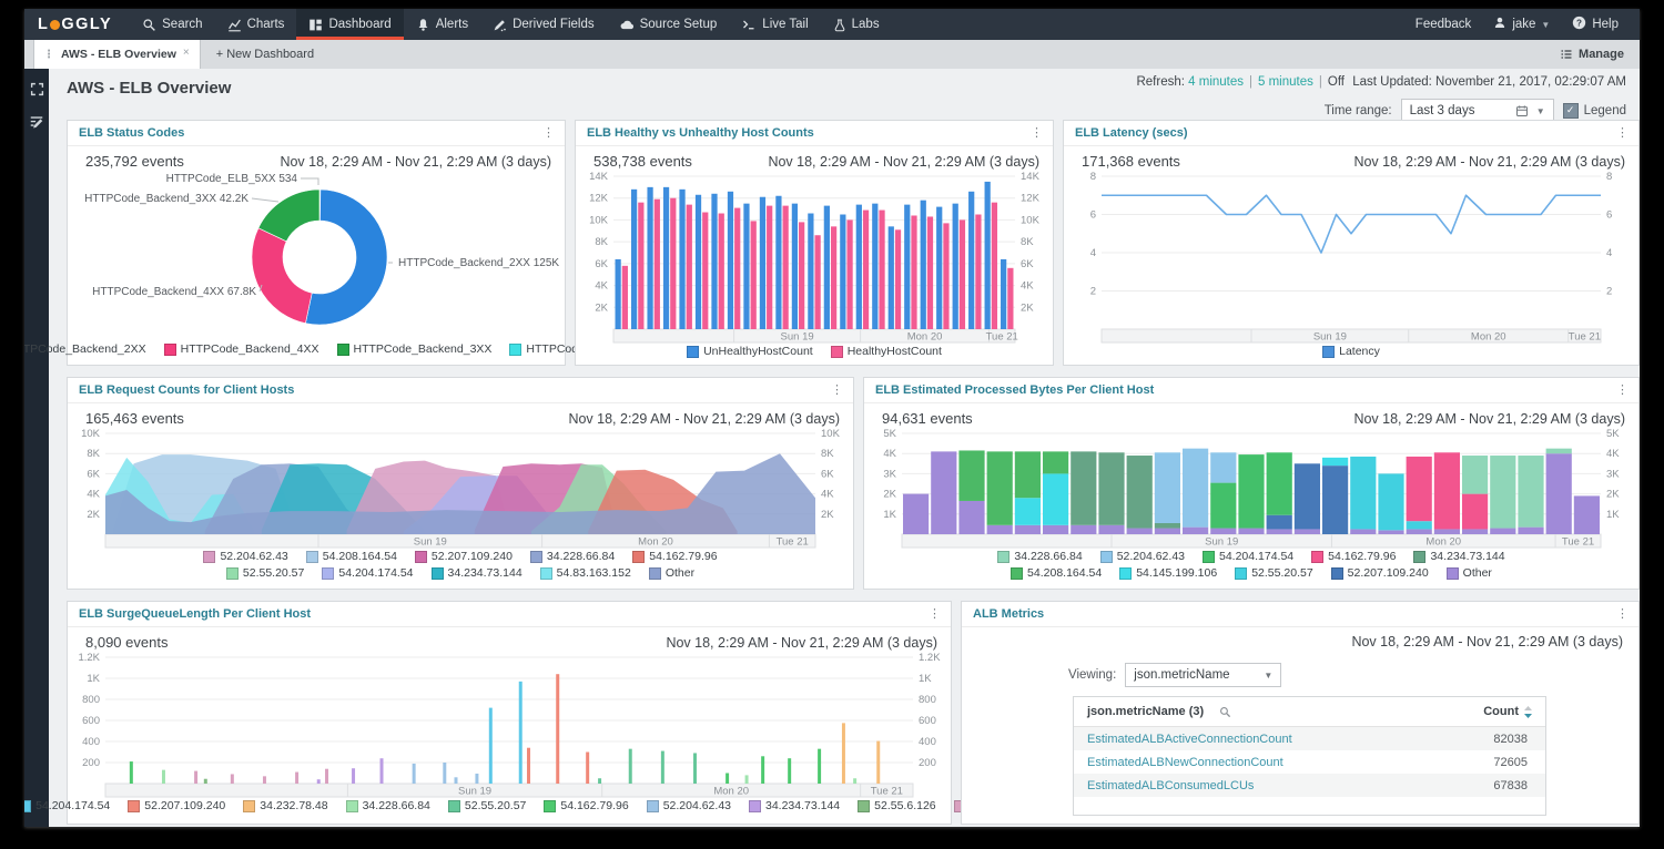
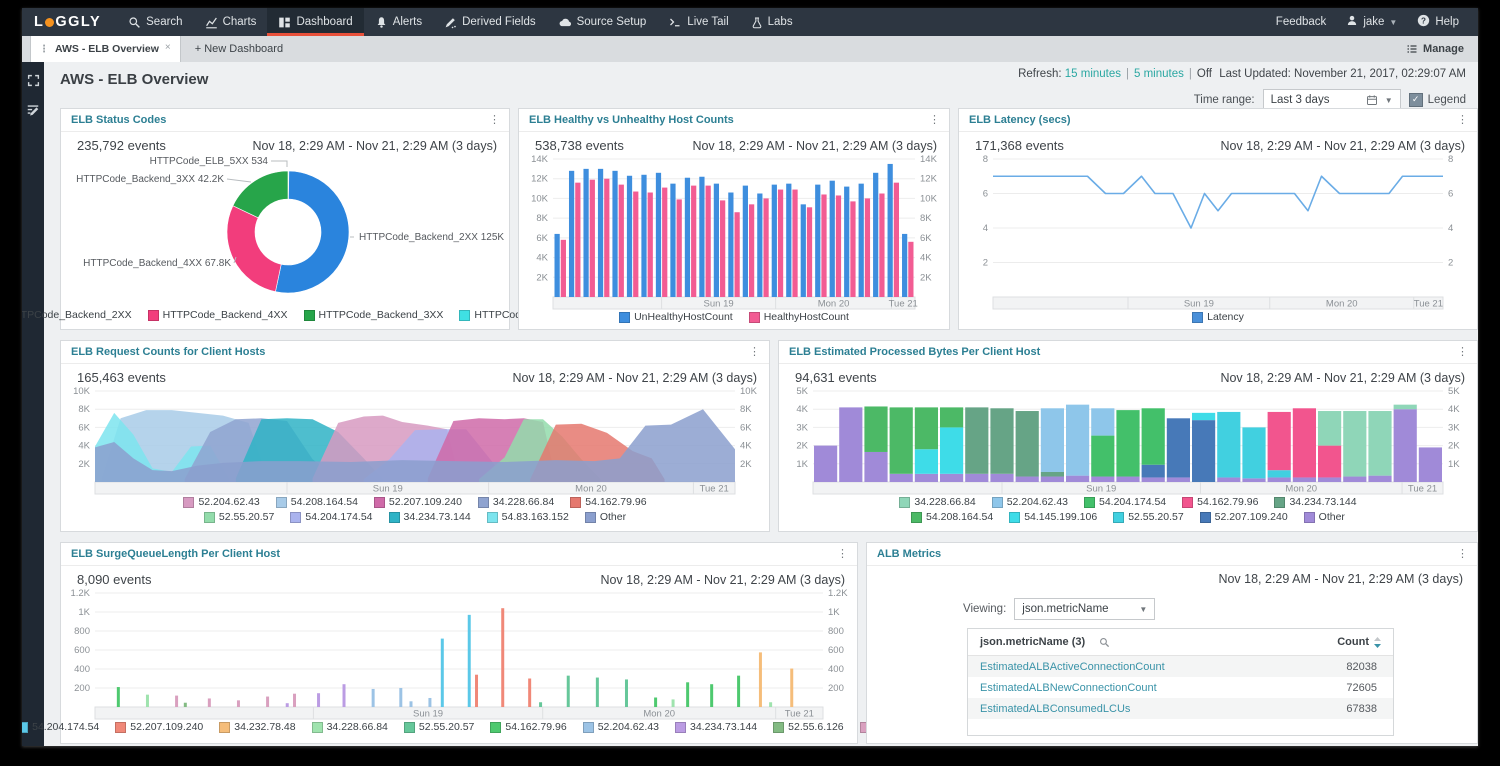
  L
  GGLY
  Search
  Charts
  Dashboard
  Alerts
  Derived Fields
  Source Setup
  Live Tail
  Labs
  Feedback
  jake
  ▼
  ?
  Help
  ⋮
  AWS - ELB Overview
  ×
  + New Dashboard
  Manage
  AWS - ELB Overview
- Refresh: 4 minutes | 5 minutes | Off Last Updated: November 21, 2017, 02:29:07 AM
+ Refresh: 15 minutes | 5 minutes | Off Last Updated: November 21, 2017, 02:29:07 AM
  Time range:
  Last 3 days
  ▼
  ✓
  Legend
  ELB Status Codes
  ⋮
  235,792 events
  Nov 18, 2:29 AM - Nov 21, 2:29 AM (3 days)
  HTTPCode_ELB_5XX 534
  HTTPCode_Backend_2XX 125K
  HTTPCode_Backend_4XX 67.8K
  HTTPCode_Backend_3XX 42.2K
  TPCode_Backend_2XX
  HTTPCode_Backend_4XX
  HTTPCode_Backend_3XX
  ELB Healthy vs Unhealthy Host Counts
  ⋮
  538,738 events
  Nov 18, 2:29 AM - Nov 21, 2:29 AM (3 days)
  2K
  2K
  4K
  4K
  6K
  6K
  8K
  8K
  10K
  10K
  12K
  12K
  14K
  14K
  Sun 19
  Mon 20
  Tue 21
  UnHealthyHostCount
  HealthyHostCount
  ELB Latency (secs)
  ⋮
  171,368 events
  Nov 18, 2:29 AM - Nov 21, 2:29 AM (3 days)
  2
  2
  4
  4
  6
  6
  8
  8
  Sun 19
  Mon 20
  Tue 21
  Latency
  ELB Request Counts for Client Hosts
  ⋮
  165,463 events
  Nov 18, 2:29 AM - Nov 21, 2:29 AM (3 days)
  2K
  2K
  4K
  4K
  6K
  6K
  8K
  8K
  10K
  10K
  Sun 19
  Mon 20
  Tue 21
  52.204.62.43
  54.208.164.54
  52.207.109.240
  34.228.66.84
  54.162.79.96
  52.55.20.57
  54.204.174.54
  34.234.73.144
  54.83.163.152
  Other
  ELB Estimated Processed Bytes Per Client Host
  ⋮
  94,631 events
  Nov 18, 2:29 AM - Nov 21, 2:29 AM (3 days)
  1K
  1K
  2K
  2K
  3K
  3K
  4K
  4K
  5K
  5K
  Sun 19
  Mon 20
  Tue 21
  34.228.66.84
  52.204.62.43
  54.204.174.54
  54.162.79.96
  34.234.73.144
  54.208.164.54
  54.145.199.106
  52.55.20.57
  52.207.109.240
  Other
  ELB SurgeQueueLength Per Client Host
  ⋮
  8,090 events
  Nov 18, 2:29 AM - Nov 21, 2:29 AM (3 days)
  200
  200
  400
  400
  600
  600
  800
  800
  1K
  1K
  1.2K
  1.2K
  Sun 19
  Mon 20
  Tue 21
  54.204.174.54
  52.207.109.240
  34.232.78.48
  34.228.66.84
  52.55.20.57
  54.162.79.96
  52.204.62.43
  34.234.73.144
  52.55.6.126
  ALB Metrics
  ⋮
  Nov 18, 2:29 AM - Nov 21, 2:29 AM (3 days)
  Viewing:
  json.metricName
  ▼
  json.metricName (3)
  Count
  EstimatedALBActiveConnectionCount
  82038
  EstimatedALBNewConnectionCount
  72605
  EstimatedALBConsumedLCUs
  67838
